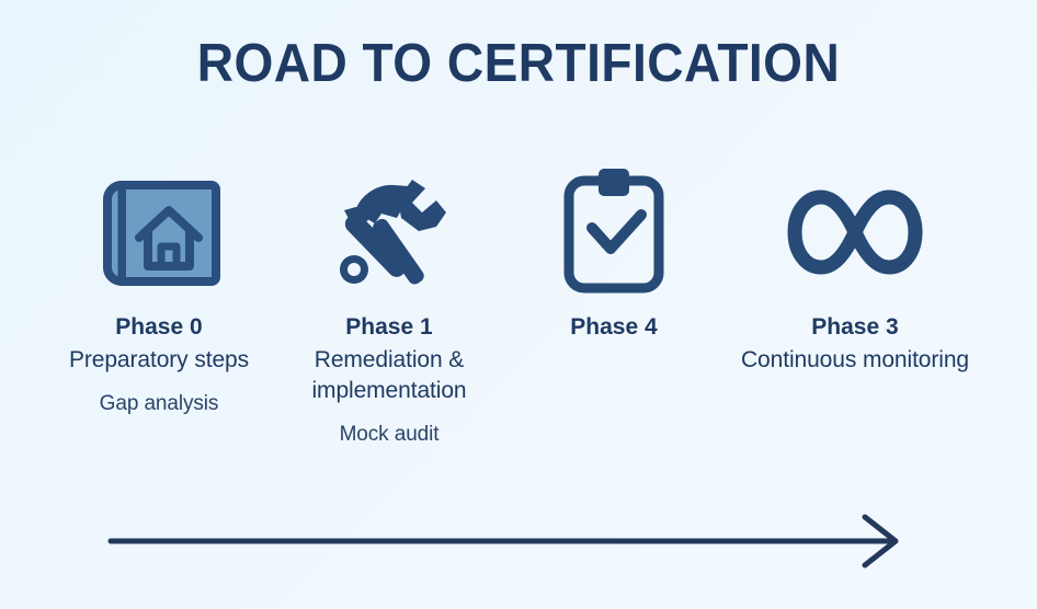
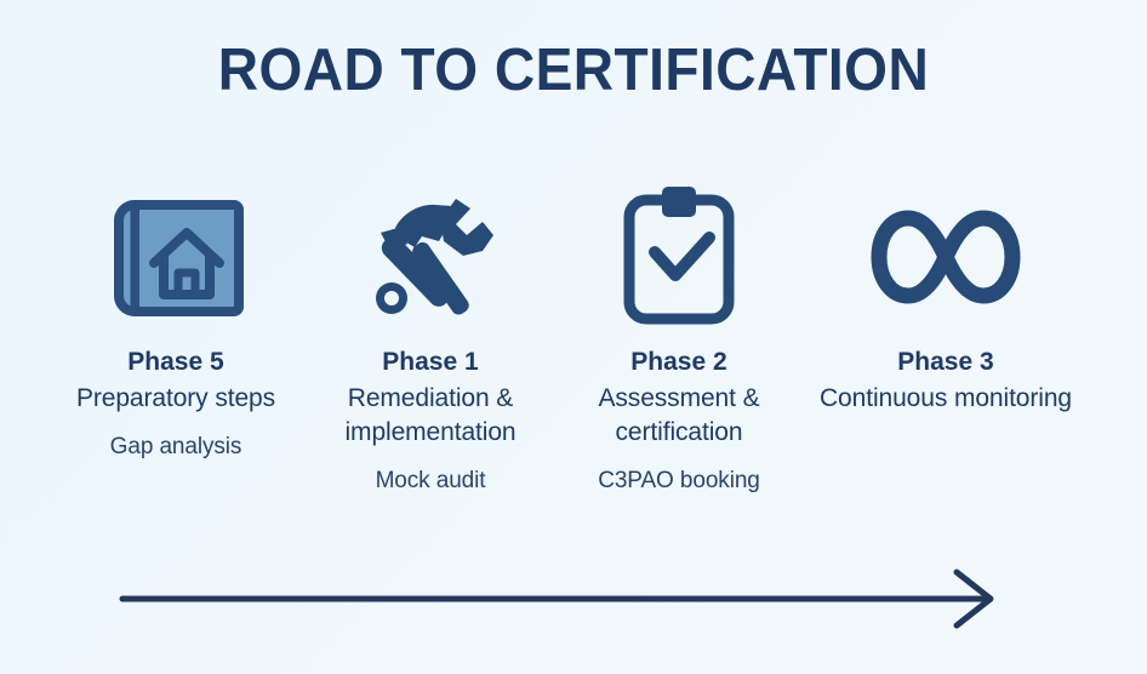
  ROAD TO CERTIFICATION
- Phase 0
+ Phase 5
  Preparatory steps
  Gap analysis
  Phase 1
  Remediation & implementation
  Mock audit
- Phase 4
+ Phase 2
+ Assessment & certification
+ C3PAO booking
  Phase 3
  Continuous monitoring
